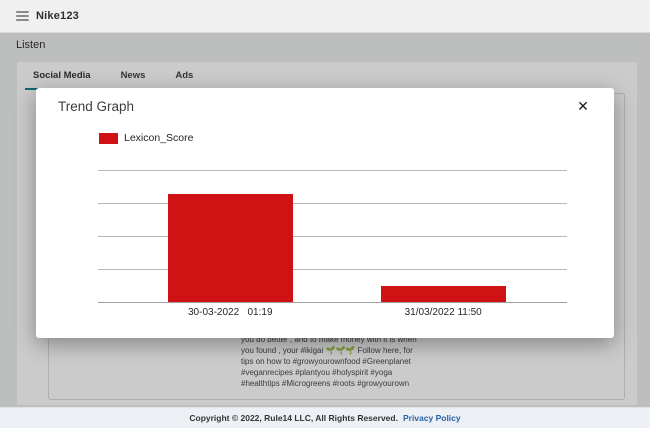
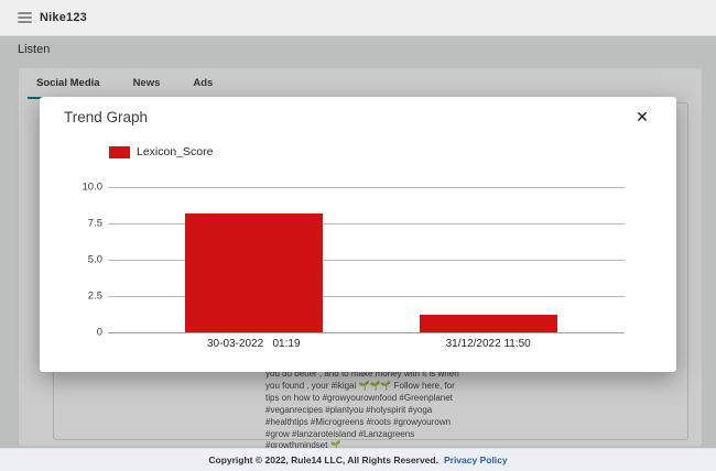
  Nike123
  Listen
  Social Media
  News
  Ads
  you do better , and to make money with it is wh
  you found , your #ikigai 🌱🌱🌱 Follow here, fo
  tips on how to #growyourownfood #Greenplane
  #veganrecipes #plantyou #holyspirit #yoga
  #healthtips #Microgreens #roots #growyourown
+ #grow #lanzaroteisland #Lanzagreens
+ #growthmindset 🌱
  Trend Graph
  ✕
  Lexicon_Score
+ 10.0
+ 7.5
+ 5.0
+ 2.5
+ 0
  30-03-2022 01:19
- 31/03/2022 11:50
+ 31/12/2022 11:50
  Copyright © 2022, Rule14 LLC, All Rights Reserved.
  Privacy Policy
